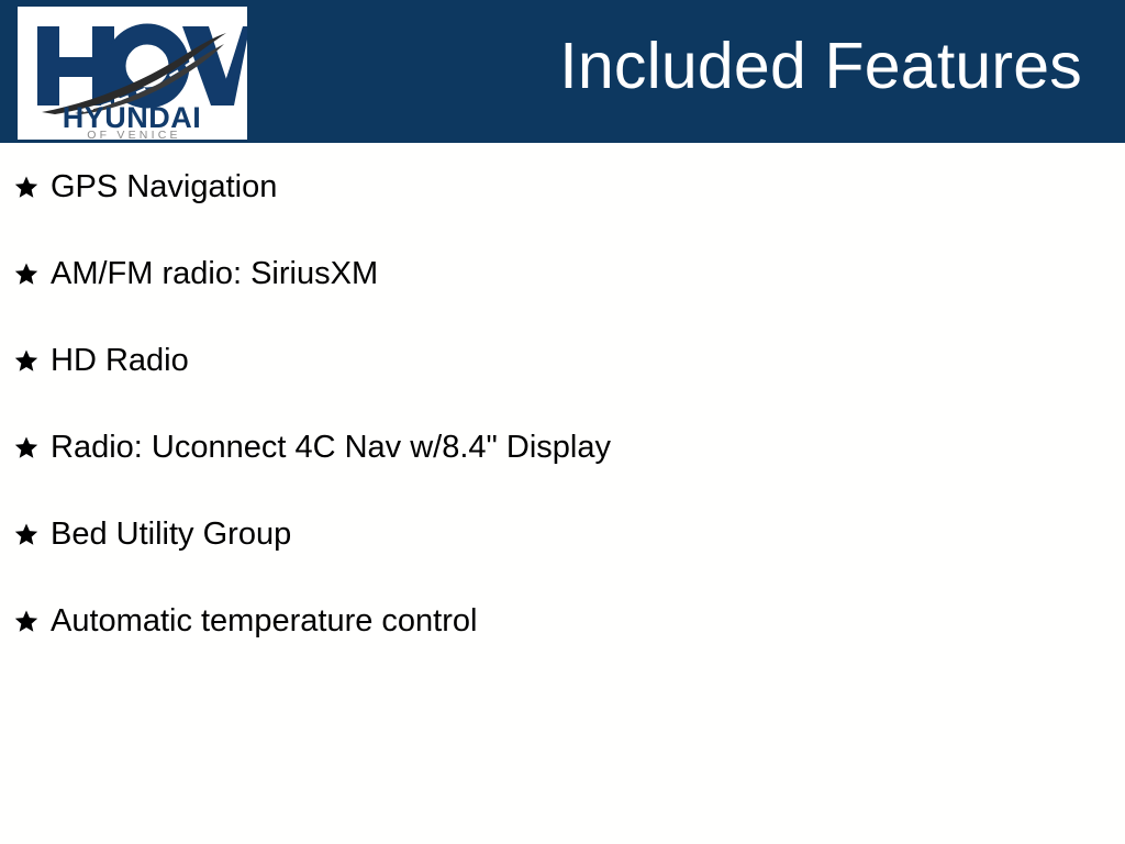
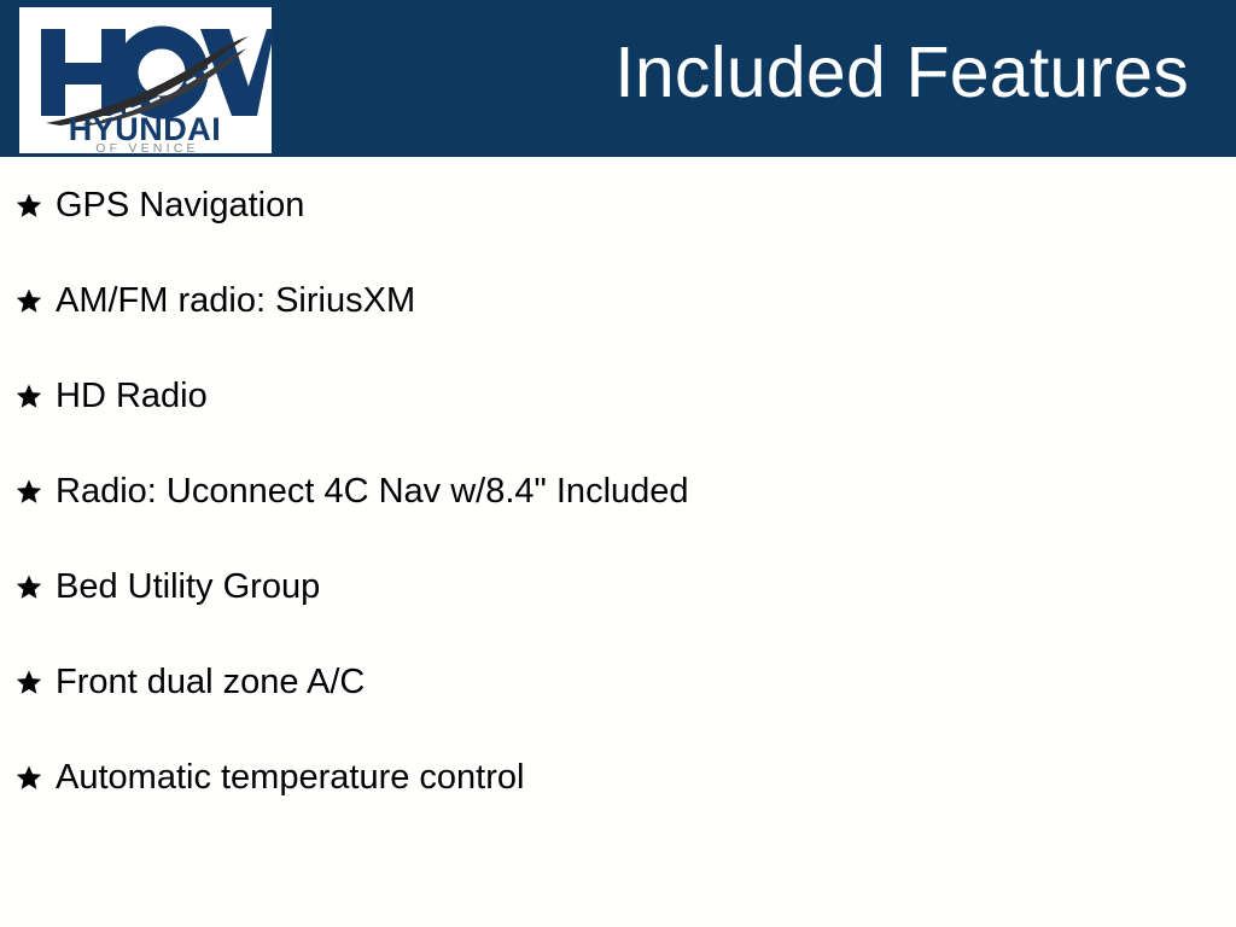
  HYUNDAI
  OF VENICE
  Included Features
  GPS Navigation
  AM/FM radio: SiriusXM
  HD Radio
- Radio: Uconnect 4C Nav w/8.4" Display
+ Radio: Uconnect 4C Nav w/8.4" Included
  Bed Utility Group
+ Front dual zone A/C
  Automatic temperature control
